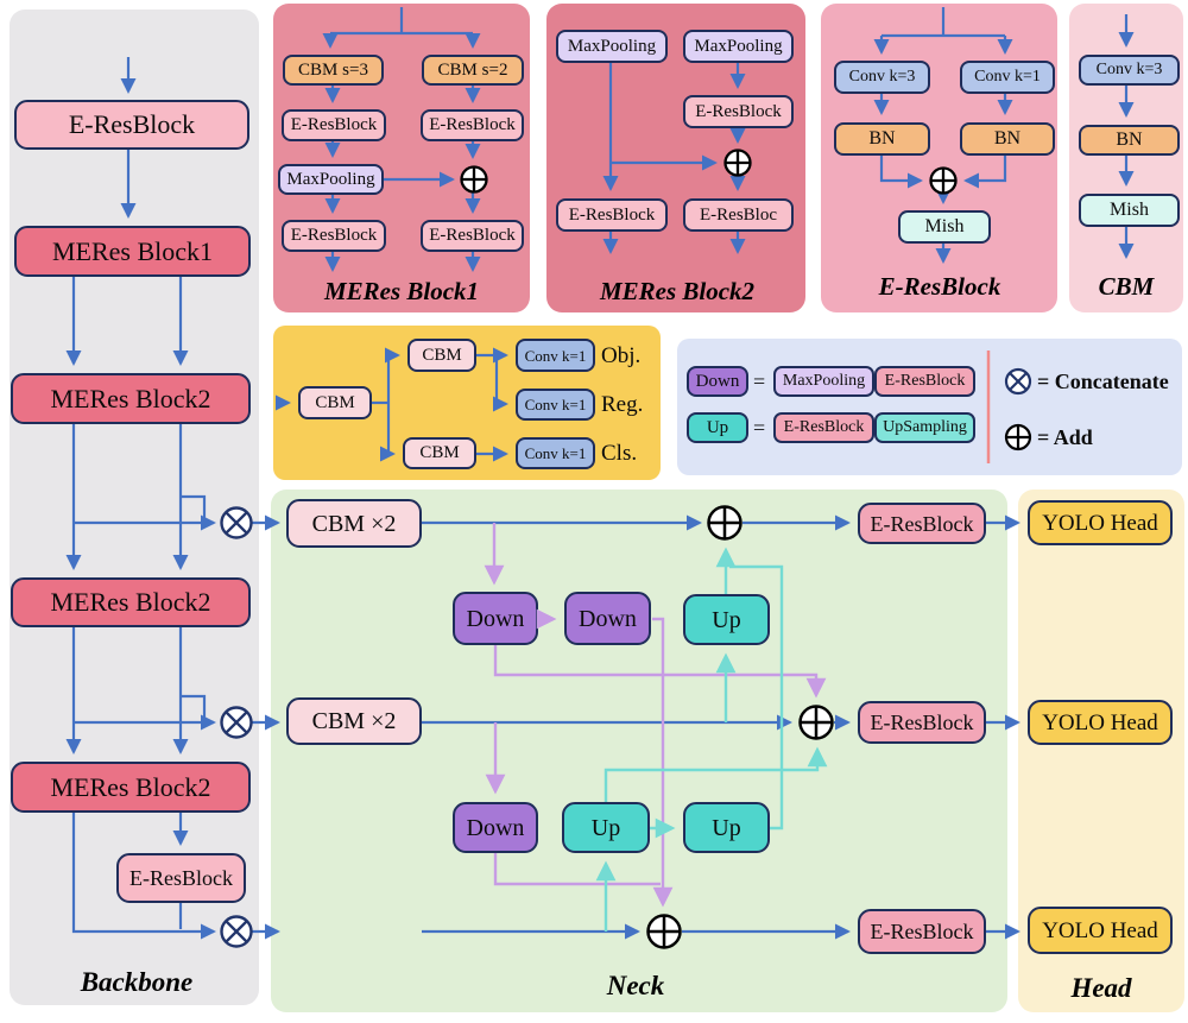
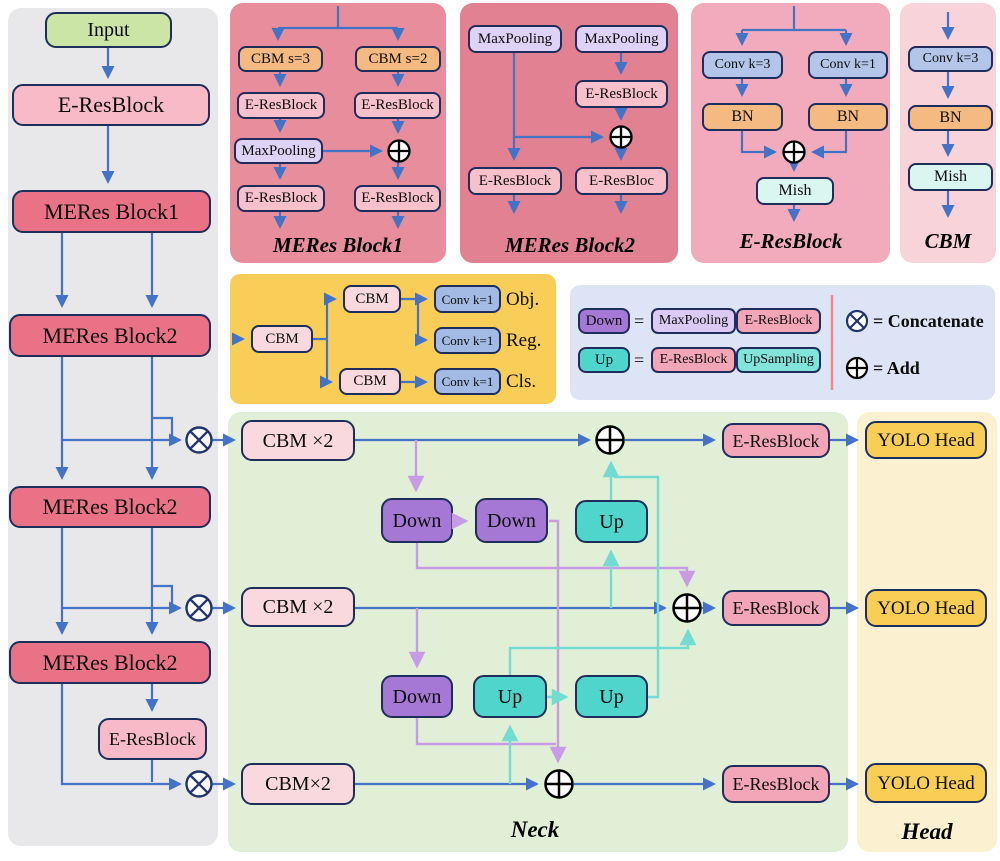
+ Input
  E-ResBlock
  MERes Block1
  MERes Block2
  MERes Block2
  MERes Block2
  E-ResBlock
- Backbone
  CBM s=3
  CBM s=2
  E-ResBlock
  E-ResBlock
  MaxPooling
  E-ResBlock
  E-ResBlock
  MERes Block1
  MaxPooling
  MaxPooling
  E-ResBlock
  E-ResBlock
  E-ResBloc
  MERes Block2
  Conv k=3
  Conv k=1
  BN
  BN
  Mish
  E-ResBlock
  Conv k=3
  BN
  Mish
  CBM
  CBM
  CBM
  CBM
  Conv k=1
  Conv k=1
  Conv k=1
  Obj.
  Reg.
  Cls.
  Down
  =
  MaxPooling
  E-ResBlock
  Up
  =
  E-ResBlock
  UpSampling
  = Concatenate
  = Add
  CBM ×2
  CBM ×2
+ CBM×2
  Down
  Down
  Up
  Down
  Up
  Up
  E-ResBlock
  E-ResBlock
  E-ResBlock
  Neck
  YOLO Head
  YOLO Head
  YOLO Head
  Head
